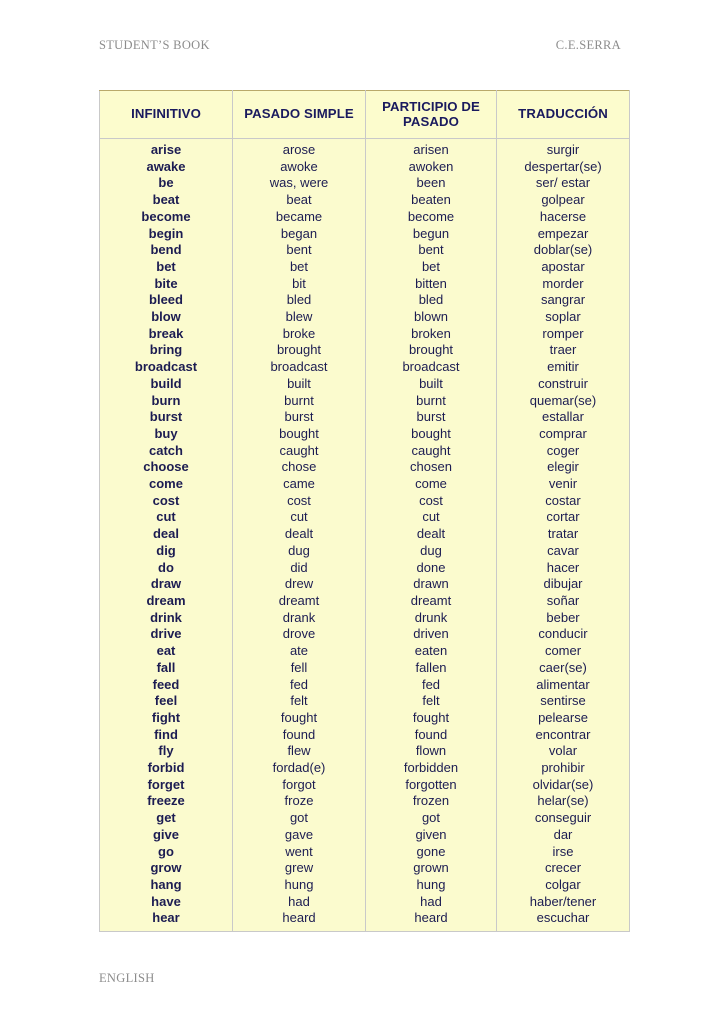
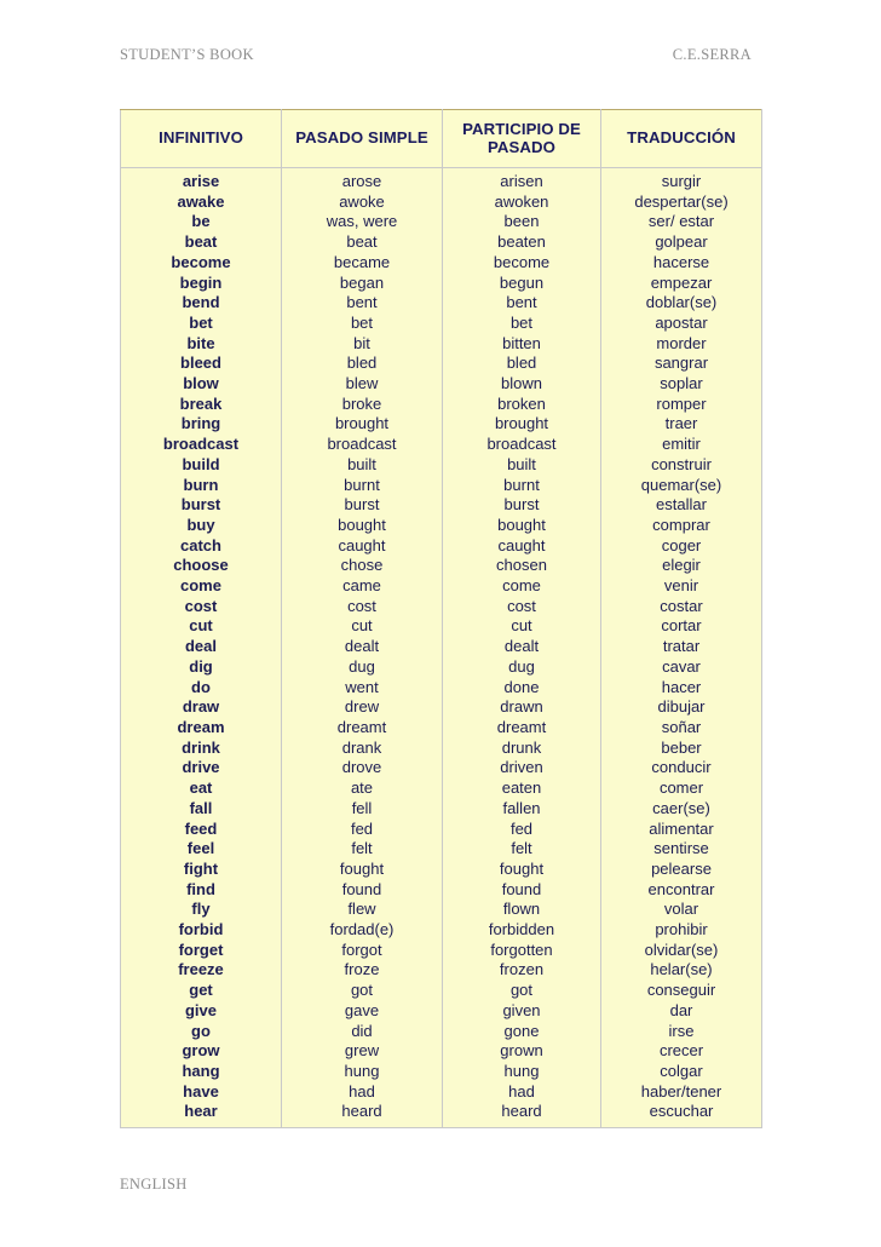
  STUDENT’S BOOK
  C.E.SERRA
  INFINITIVO	PASADO SIMPLE	PARTICIPIO DE PASADO	TRADUCCIÓN
  arise	arose	arisen	surgir
  awake	awoke	awoken	despertar(se)
  be	was, were	been	ser/ estar
  beat	beat	beaten	golpear
  become	became	become	hacerse
  begin	began	begun	empezar
  bend	bent	bent	doblar(se)
  bet	bet	bet	apostar
  bite	bit	bitten	morder
  bleed	bled	bled	sangrar
  blow	blew	blown	soplar
  break	broke	broken	romper
  bring	brought	brought	traer
  broadcast	broadcast	broadcast	emitir
  build	built	built	construir
  burn	burnt	burnt	quemar(se)
  burst	burst	burst	estallar
  buy	bought	bought	comprar
  catch	caught	caught	coger
  choose	chose	chosen	elegir
  come	came	come	venir
  cost	cost	cost	costar
  cut	cut	cut	cortar
  deal	dealt	dealt	tratar
  dig	dug	dug	cavar
- do	did	done	hacer
+ do	went	done	hacer
  draw	drew	drawn	dibujar
  dream	dreamt	dreamt	soñar
  drink	drank	drunk	beber
  drive	drove	driven	conducir
  eat	ate	eaten	comer
  fall	fell	fallen	caer(se)
  feed	fed	fed	alimentar
  feel	felt	felt	sentirse
  fight	fought	fought	pelearse
  find	found	found	encontrar
  fly	flew	flown	volar
  forbid	fordad(e)	forbidden	prohibir
  forget	forgot	forgotten	olvidar(se)
  freeze	froze	frozen	helar(se)
  get	got	got	conseguir
  give	gave	given	dar
- go	went	gone	irse
+ go	did	gone	irse
  grow	grew	grown	crecer
  hang	hung	hung	colgar
  have	had	had	haber/tener
  hear	heard	heard	escuchar
  ENGLISH
